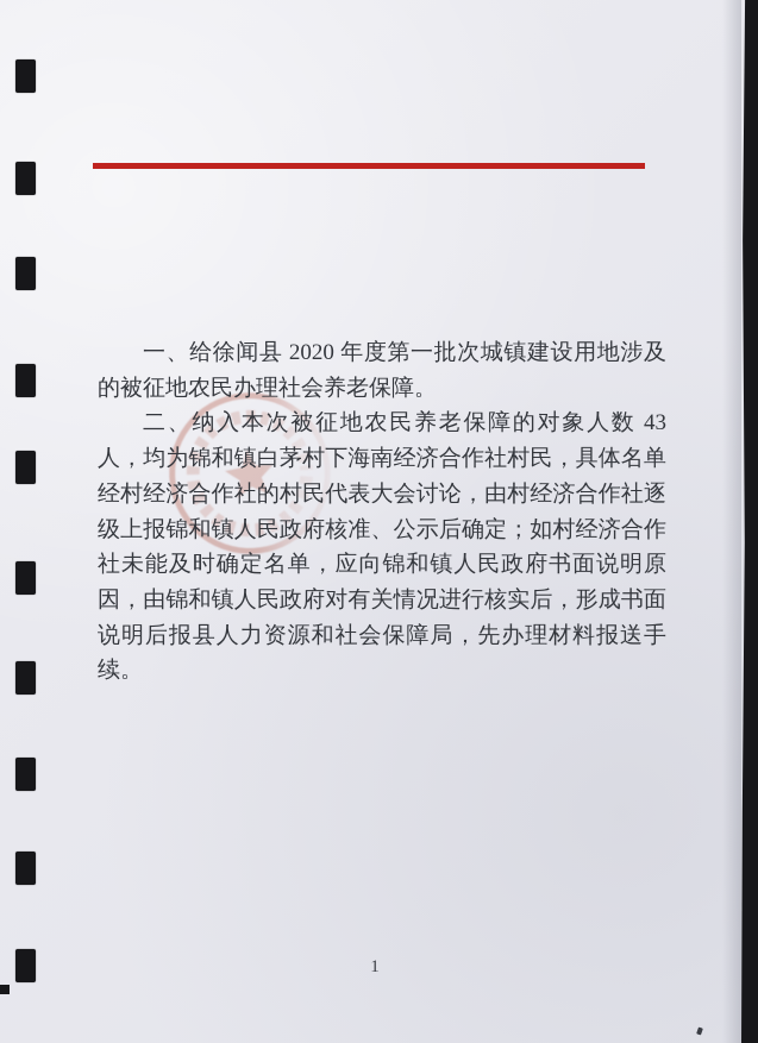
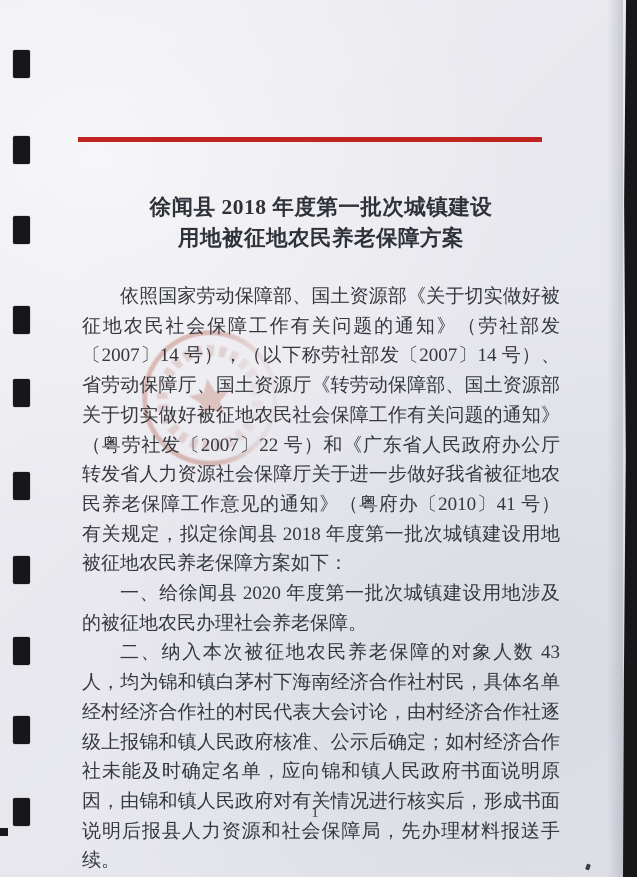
+ 徐闻县 2018 年度第一批次城镇建设
+ 用地被征地农民养老保障方案
+ 依照国家劳动保障部、国土资源部《关于切实做好被征地农民社会保障工作有关问题的通知》（劳社部发〔2007〕14 号），（以下称劳社部发〔2007〕14 号）、省劳动保障厅、国土资源厅《转劳动保障部、国土资源部关于切实做好被征地农民社会保障工作有关问题的通知》（粤劳社发〔2007〕22 号）和《广东省人民政府办公厅转发省人力资源社会保障厅关于进一步做好我省被征地农民养老保障工作意见的通知》（粤府办〔2010〕41 号）有关规定，拟定徐闻县 2018 年度第一批次城镇建设用地被征地农民养老保障方案如下：
  一、给徐闻县 2020 年度第一批次城镇建设用地涉及的被征地农民办理社会养老保障。
  二、纳入本次被征地农民养老保障的对象人数 43 人，均为锦和镇白茅村下海南经济合作社村民，具体名单经村经济合作社的村民代表大会讨论，由村经济合作社逐级上报锦和镇人民政府核准、公示后确定；如村经济合作社未能及时确定名单，应向锦和镇人民政府书面说明原因，由锦和镇人民政府对有关情况进行核实后，形成书面说明后报县人力资源和社会保障局，先办理材料报送手续。
  1
